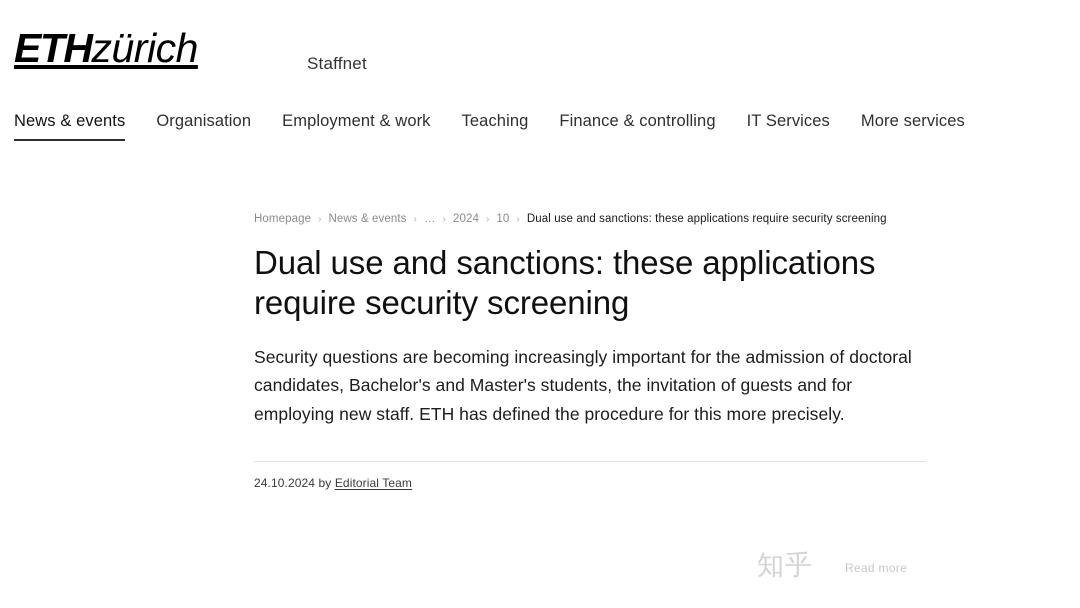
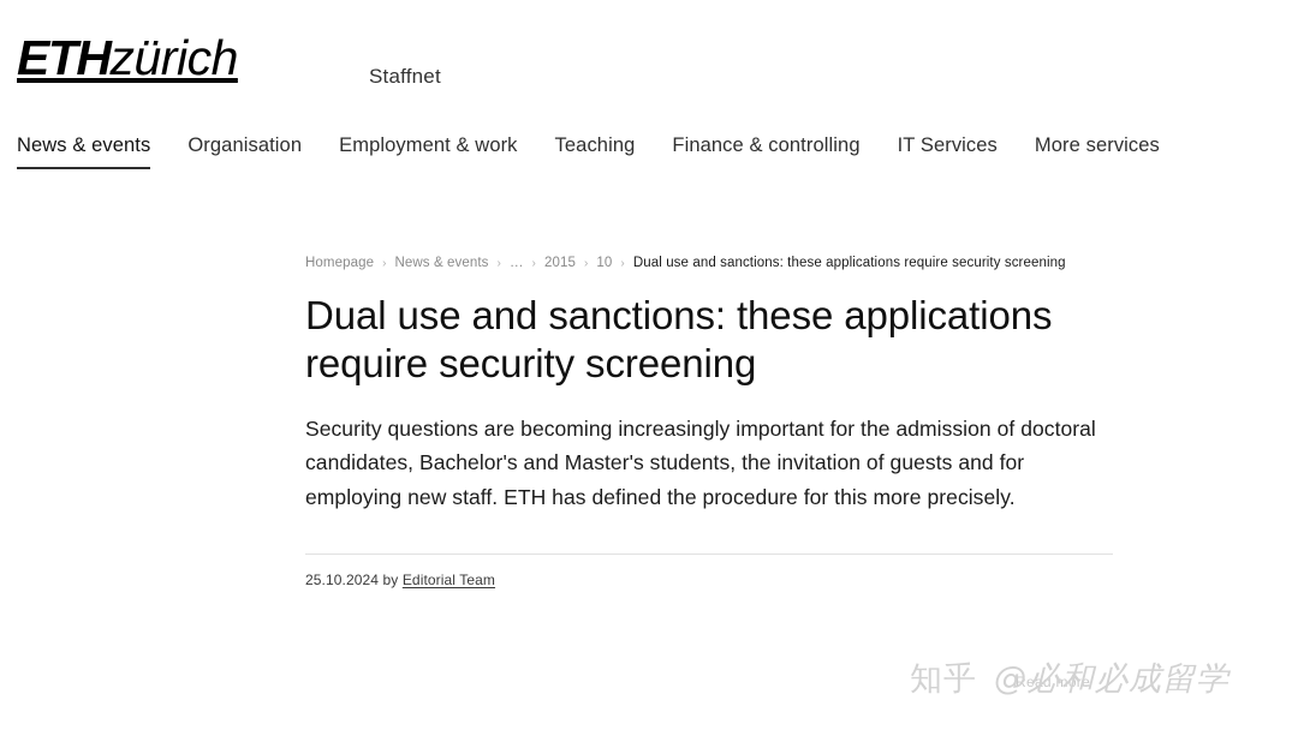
  ETHzürich
  Staffnet
  News & events
  Organisation
  Employment & work
  Teaching
  Finance & controlling
  IT Services
  More services
  Homepage
  ›
  News & events
  ›
  …
  ›
- 2024
+ 2015
  ›
  10
  ›
  Dual use and sanctions: these applications require security screening
  Dual use and sanctions: these applications require security screening
  Security questions are becoming increasingly important for the admission of doctoral candidates, Bachelor's and Master's students, the invitation of guests and for employing new staff. ETH has defined the procedure for this more precisely.
- 24.10.2024 by Editorial Team
+ 25.10.2024 by Editorial Team
  Read more
  知乎
+ @必和必成留学
